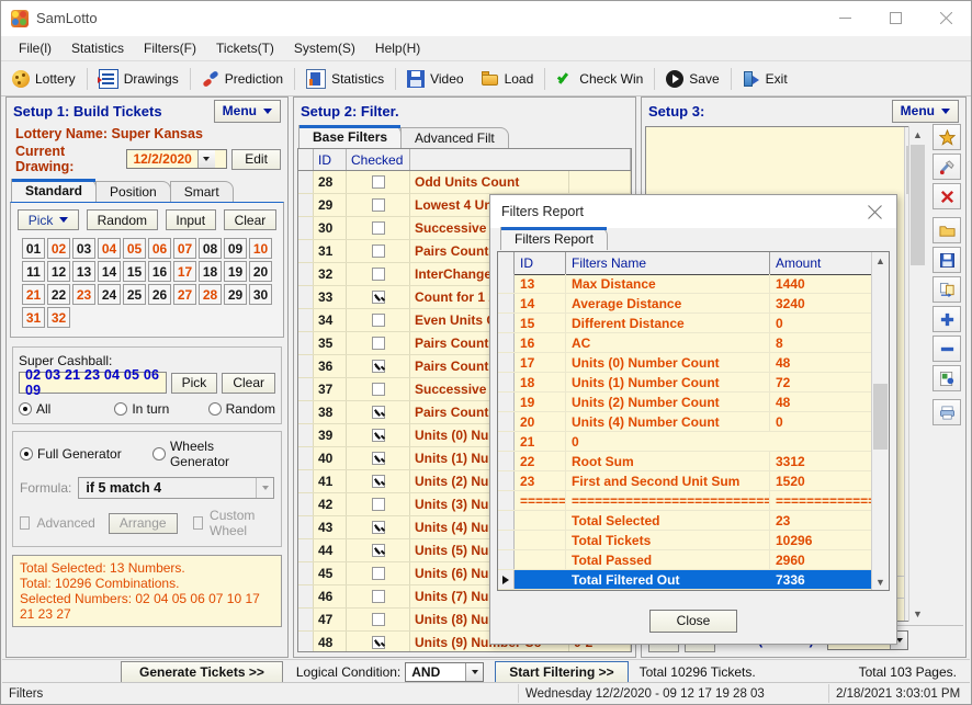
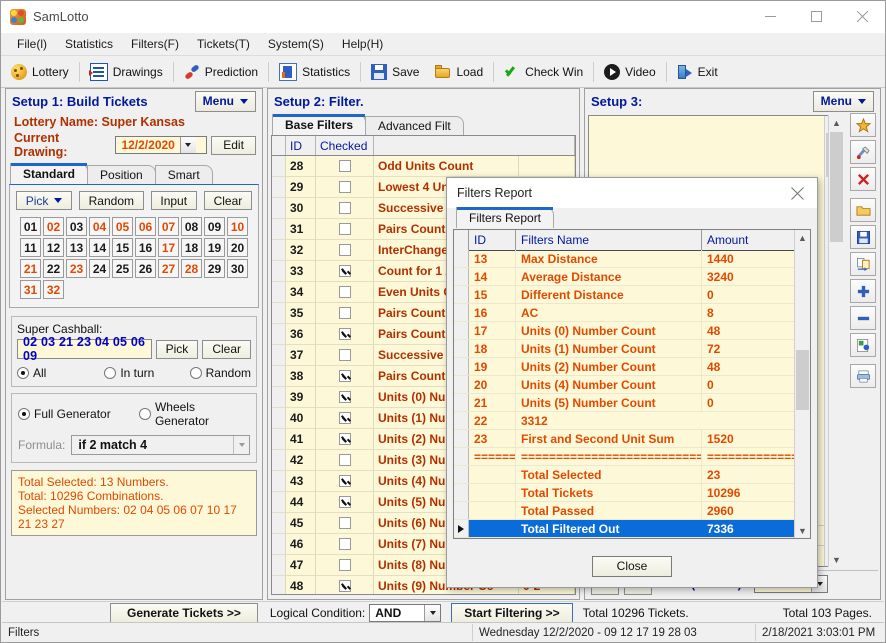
  SamLotto
  File(l)
  Statistics
  Filters(F)
  Tickets(T)
  System(S)
  Help(H)
  Lottery
  Drawings
  Prediction
  Statistics
- Video
+ Save
  Load
  Check Win
- Save
+ Video
  Exit
  Setup 1: Build Tickets
  Menu
  Lottery Name: Super Kansas
  Current Drawing:
  12/2/2020
  Edit
  Standard
  Position
  Smart
  Pick
  Random
  Input
  Clear
  01
  02
  03
  04
  05
  06
  07
  08
  09
  10
  11
  12
  13
  14
  15
  16
  17
  18
  19
  20
  21
  22
  23
  24
  25
  26
  27
  28
  29
  30
  31
  32
  Super Cashball:
  02 03 21 23 04 05 06 09
  Pick
  Clear
  All
  In turn
  Random
  Full Generator
  Wheels Generator
  Formula:
- if 5 match 4
+ if 2 match 4
- Advanced
- Arrange
- Custom Wheel
  Total Selected: 13 Numbers.
  Total: 10296 Combinations.
  Selected Numbers: 02 04 05 06 07 10 17 21 23 27
  Setup 2: Filter.
  Base Filters
  Advanced Filt
  ID
  Checked
  28
  Odd Units Count
  29
  30
  Successive
  31
  Pairs Count
  32
  InterChange
  33
  Count for 1
  34
  Even Units
  35
  Pairs Count
  36
  Pairs Count
  37
  Successive
  38
  Pairs Count
  39
  Units (0) Nu
  40
  Units (1) Nu
  41
  Units (2) Nu
  42
  Units (3) Nu
  43
  Units (4) Nu
  44
  Units (5) Nu
  45
  Units (6) Nu
  46
  Units (7) Nu
  47
  48
  Setup 3:
  Menu
  ▲
  ▼
  Filters Report
  Filters Report
  ID
  Filters Name
  Amount
  13
  Max Distance
  1440
  14
  Average Distance
  3240
  15
  Different Distance
  0
  16
  AC
  8
  17
  Units (0) Number Count
  48
  18
  Units (1) Number Count
  72
  19
  Units (2) Number Count
  48
  20
  Units (4) Number Count
  0
  21
+ Units (5) Number Count
  0
  22
- Root Sum
  3312
  23
  First and Second Unit Sum
  1520
  ======
  ==========================
  ============
  Total Selected
  23
  Total Tickets
  10296
  Total Passed
  2960
  Total Filtered Out
  7336
  ▲
  ▼
  Close
  Generate Tickets >>
  Logical Condition:
  AND
  Start Filtering >>
  Total 10296 Tickets.
  Total 103 Pages.
  Filters
  Wednesday 12/2/2020 - 09 12 17 19 28 03
  2/18/2021 3:03:01 PM
